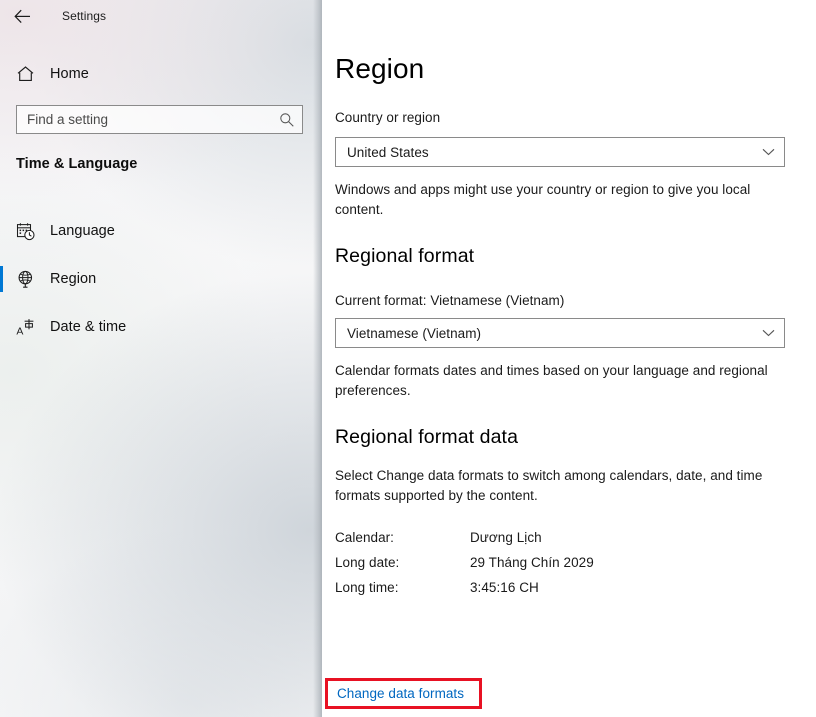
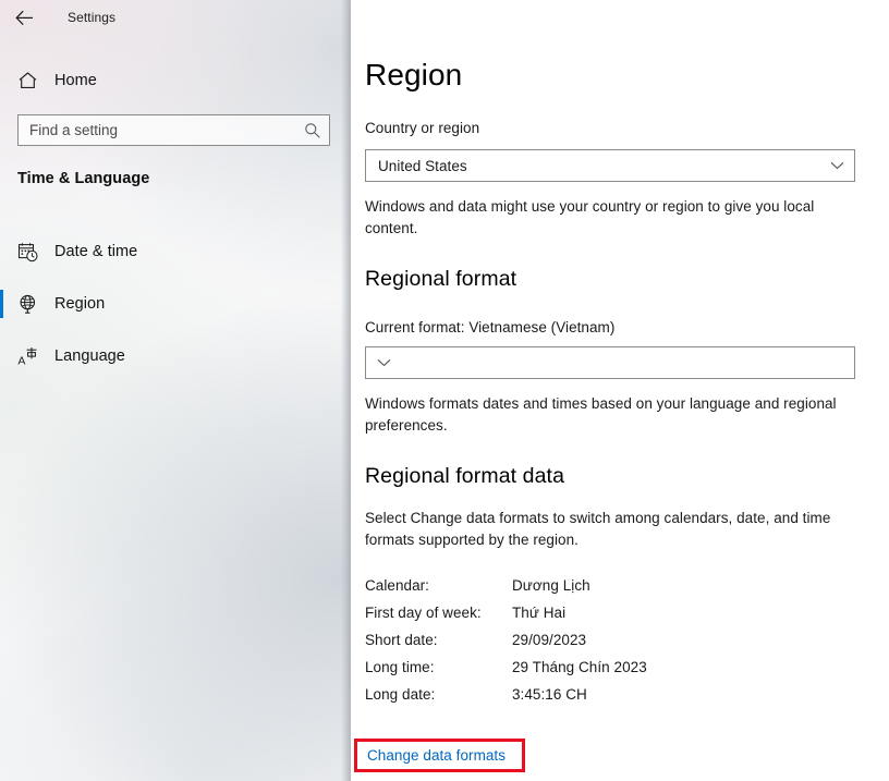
  Settings
  Home
  Find a setting
  Time & Language
- Language
+ Date & time
  Region
  A
- Date & time
+ Language
  Region
  Country or region
  United States
- Windows and apps might use your country or region to give you local content.
+ Windows and data might use your country or region to give you local content.
  Regional format
  Current format: Vietnamese (Vietnam)
- Vietnamese (Vietnam)
- Calendar formats dates and times based on your language and regional preferences.
+ Windows formats dates and times based on your language and regional preferences.
  Regional format data
- Select Change data formats to switch among calendars, date, and time formats supported by the content.
+ Select Change data formats to switch among calendars, date, and time formats supported by the region.
  Calendar:
  Dương Lịch
+ First day of week:
+ Thứ Hai
+ Short date:
+ 29/09/2023
- Long date:
+ Long time:
- 29 Tháng Chín 2029
+ 29 Tháng Chín 2023
- Long time:
+ Long date:
  3:45:16 CH
  Change data formats
